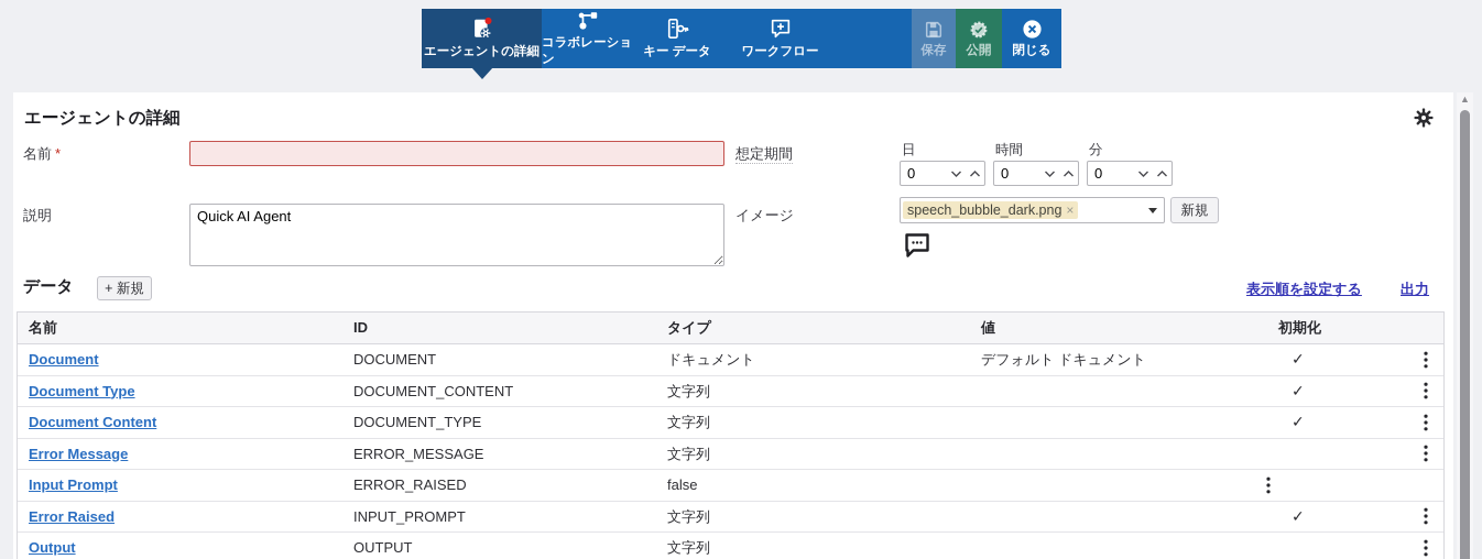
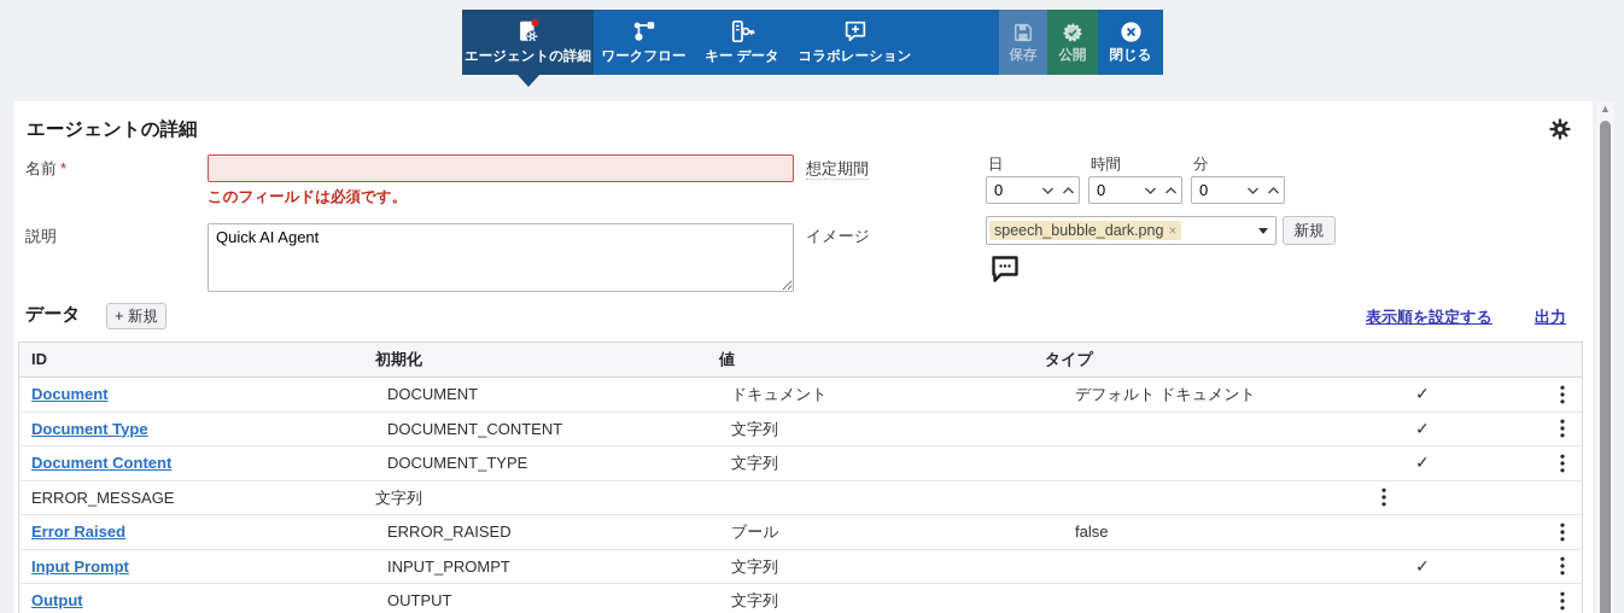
  エージェントの詳細
- コラボレーション
+ ワークフロー
  キー データ
- ワークフロー
+ コラボレーション
  保存
  公開
  閉じる
  エージェントの詳細
  名前 *
+ このフィールドは必須です。
  説明
  Quick AI Agent
  想定期間
  日
  0
  時間
  0
  分
  0
  イメージ
  speech_bubble_dark.png
  ×
  新規
  データ
  + 新規
  表示順を設定する
  出力
- 名前
  ID
- タイプ
+ 初期化
  値
- 初期化
+ タイプ
  Document
  DOCUMENT
  ドキュメント
  デフォルト ドキュメント
  ✓
  Document Type
  DOCUMENT_CONTENT
  文字列
  ✓
  Document Content
  DOCUMENT_TYPE
  文字列
  ✓
- Error Message
  ERROR_MESSAGE
  文字列
- Input Prompt
+ Error Raised
  ERROR_RAISED
+ ブール
  false
- Error Raised
+ Input Prompt
  INPUT_PROMPT
  文字列
  ✓
  Output
  OUTPUT
  文字列
  ▲
